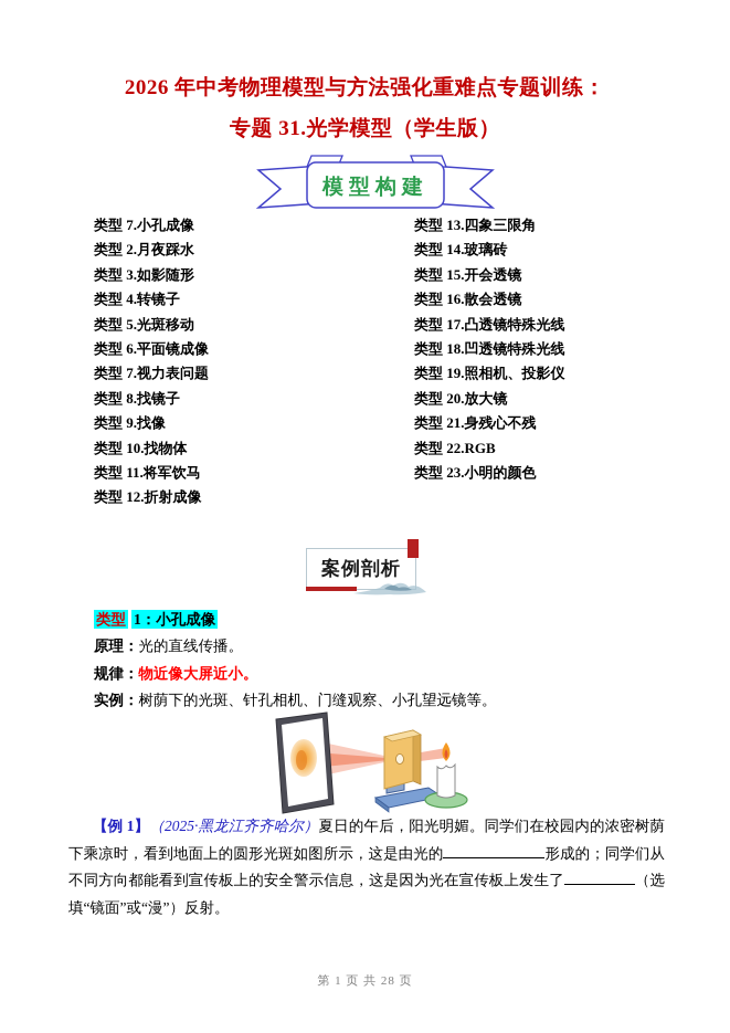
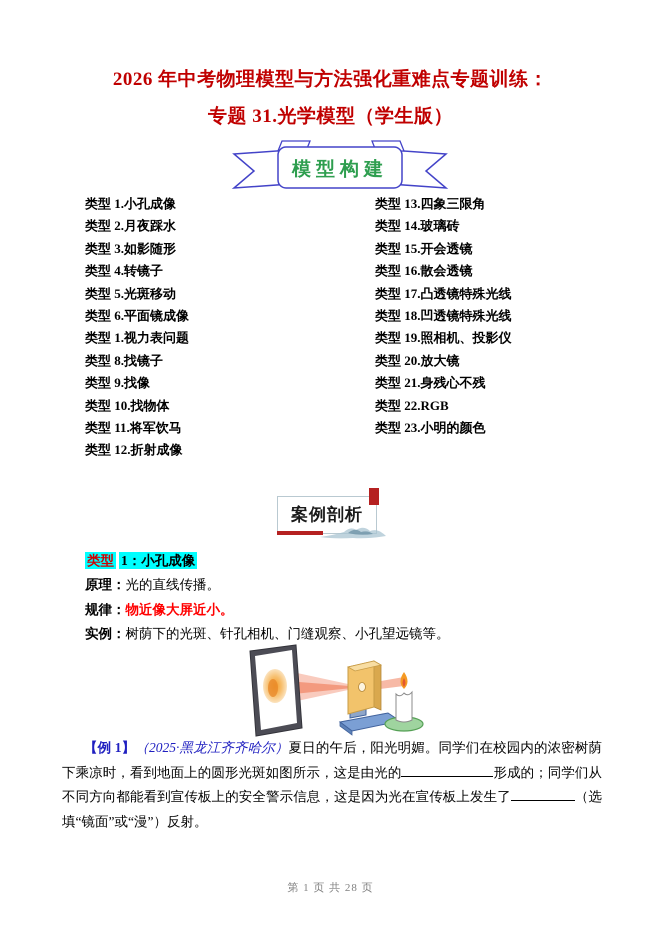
  2026 年中考物理模型与方法强化重难点专题训练：
  专题 31.光学模型（学生版）
  模型构建
- 类型 7.小孔成像
+ 类型 1.小孔成像
  类型 2.月夜踩水
  类型 3.如影随形
  类型 4.转镜子
  类型 5.光斑移动
  类型 6.平面镜成像
- 类型 7.视力表问题
+ 类型 1.视力表问题
  类型 8.找镜子
  类型 9.找像
  类型 10.找物体
  类型 11.将军饮马
  类型 12.折射成像
  类型 13.四象三限角
  类型 14.玻璃砖
  类型 15.开会透镜
  类型 16.散会透镜
  类型 17.凸透镜特殊光线
  类型 18.凹透镜特殊光线
  类型 19.照相机、投影仪
  类型 20.放大镜
  类型 21.身残心不残
  类型 22.RGB
  类型 23.小明的颜色
  案例剖析
  类型 1：小孔成像
  原理：光的直线传播。
  规律：物近像大屏近小。
  实例：树荫下的光斑、针孔相机、门缝观察、小孔望远镜等。
  【例 1】（2025·黑龙江齐齐哈尔）夏日的午后，阳光明媚。同学们在校园内的浓密树荫下乘凉时，看到地面上的圆形光斑如图所示，这是由光的 形成的；同学们从不同方向都能看到宣传板上的安全警示信息，这是因为光在宣传板上发生了 （选填“镜面”或“漫”）反射。
  第 1 页 共 28 页
